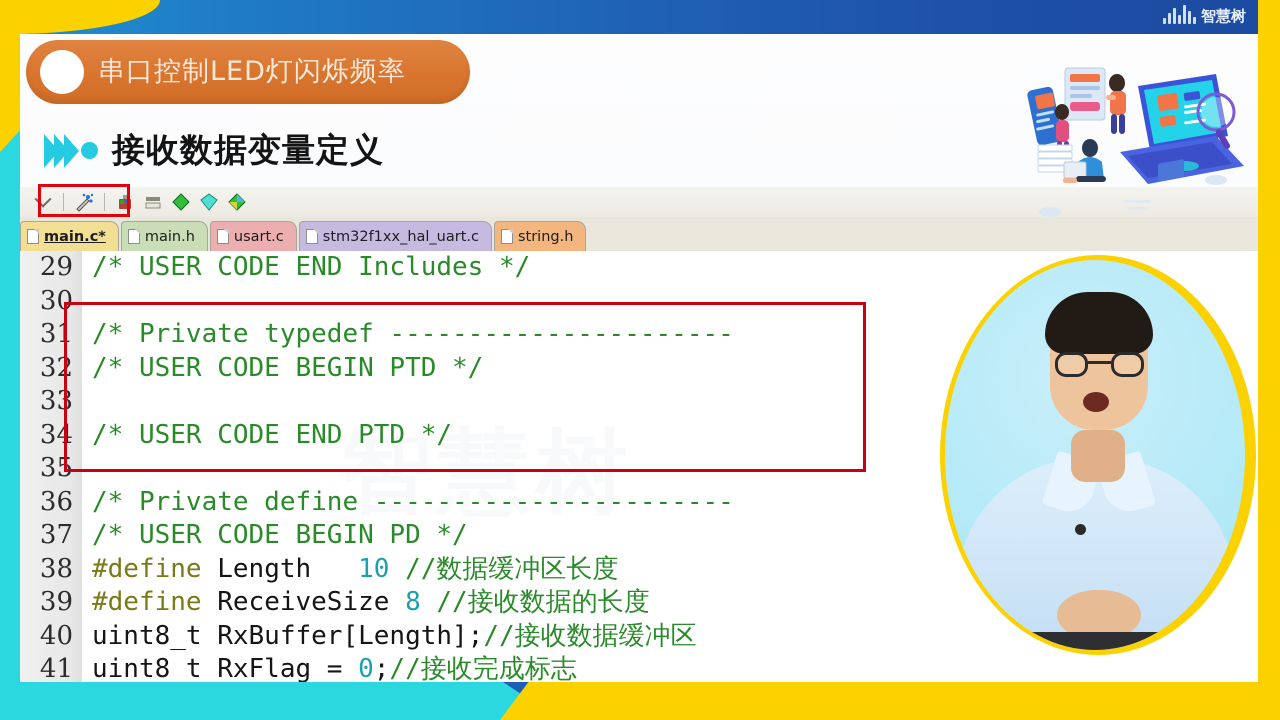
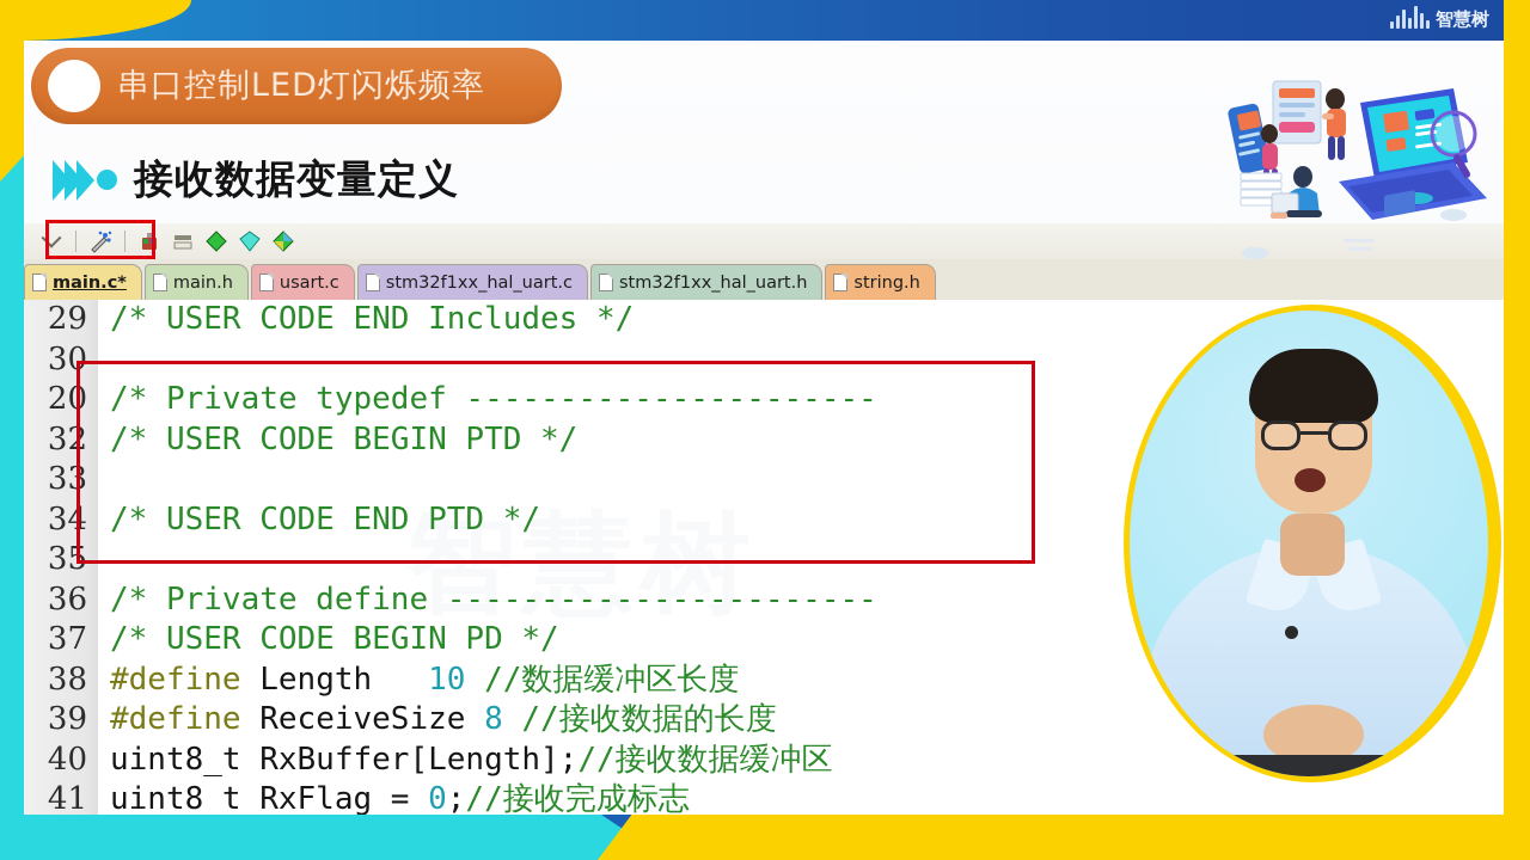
  智慧树
  串口控制LED灯闪烁频率
  接收数据变量定义
  main.c*
  main.h
  usart.c
  stm32f1xx_hal_uart.c
+ stm32f1xx_hal_uart.h
  string.h
  智慧树
  29
  /* USER CODE END Includes */
  30
- 31
+ 20
  /* Private typedef ----------------------
  32
  /* USER CODE BEGIN PTD */
  33
  34
  /* USER CODE END PTD */
  35
  36
  /* Private define -----------------------
  37
  /* USER CODE BEGIN PD */
  38
  #define Length 10 //数据缓冲区长度
  39
  #define ReceiveSize 8 //接收数据的长度
  40
  uint8_t RxBuffer[Length];//接收数据缓冲区
  41
  uint8_t RxFlag = 0;//接收完成标志
